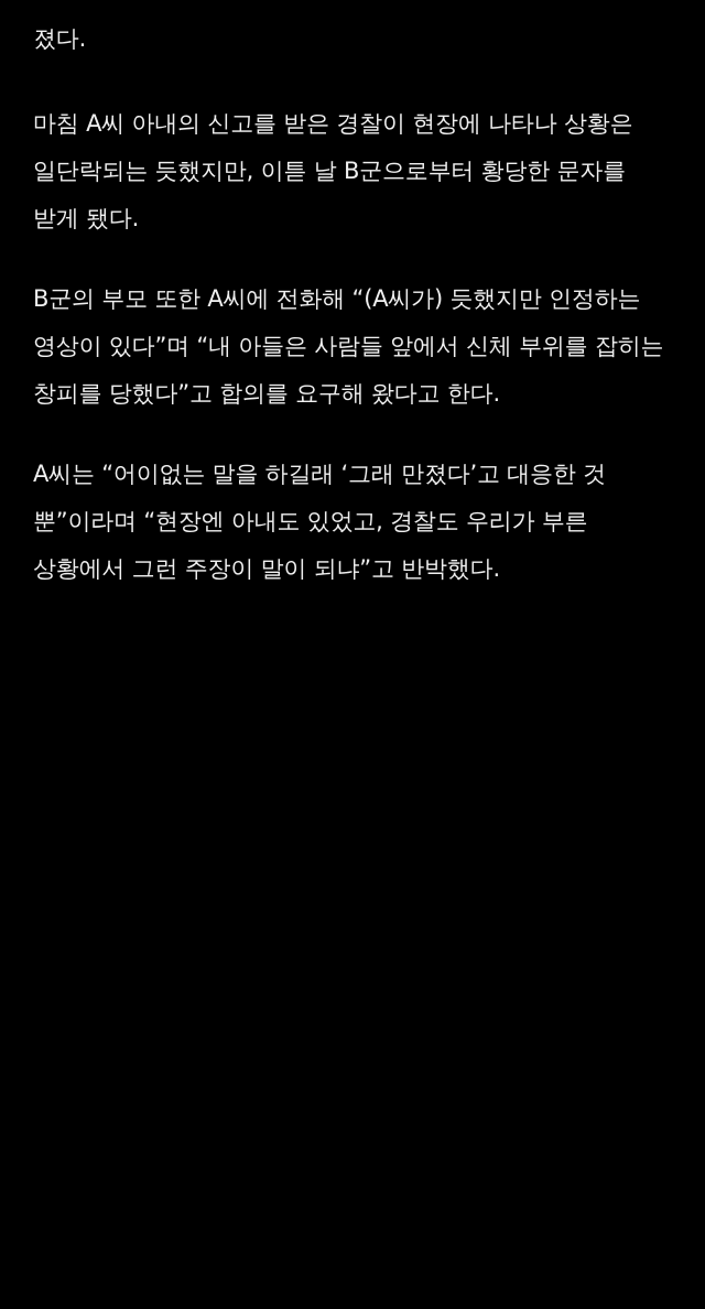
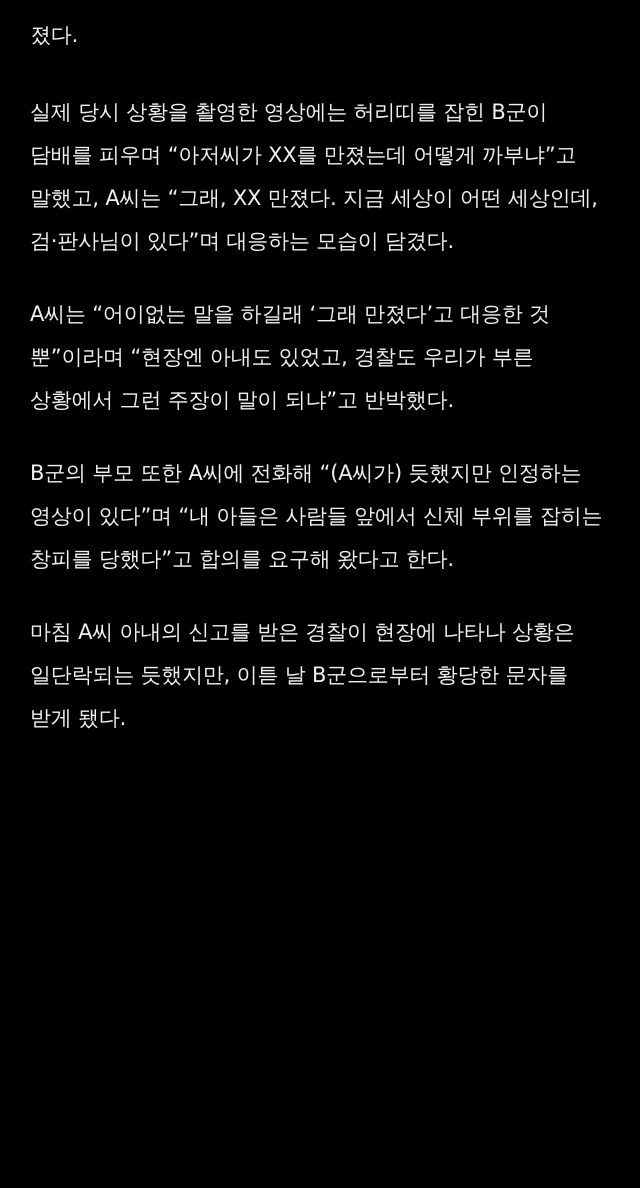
  졌다.
+ 실제 당시 상황을 촬영한 영상에는 허리띠를 잡힌 B군이 담배를 피우며 “아저씨가 XX를 만졌는데 어떻게 까부냐”고 말했고, A씨는 “그래, XX 만졌다. 지금 세상이 어떤 세상인데, 검·판사님이 있다”며 대응하는 모습이 담겼다.
- 마침 A씨 아내의 신고를 받은 경찰이 현장에 나타나 상황은 일단락되는 듯했지만, 이튿 날 B군으로부터 황당한 문자를 받게 됐다.
+ A씨는 “어이없는 말을 하길래 ‘그래 만졌다’고 대응한 것 뿐”이라며 “현장엔 아내도 있었고, 경찰도 우리가 부른 상황에서 그런 주장이 말이 되냐”고 반박했다.
  B군의 부모 또한 A씨에 전화해 “(A씨가) 듯했지만 인정하는 영상이 있다”며 “내 아들은 사람들 앞에서 신체 부위를 잡히는 창피를 당했다”고 합의를 요구해 왔다고 한다.
- A씨는 “어이없는 말을 하길래 ‘그래 만졌다’고 대응한 것 뿐”이라며 “현장엔 아내도 있었고, 경찰도 우리가 부른 상황에서 그런 주장이 말이 되냐”고 반박했다.
+ 마침 A씨 아내의 신고를 받은 경찰이 현장에 나타나 상황은 일단락되는 듯했지만, 이튿 날 B군으로부터 황당한 문자를 받게 됐다.
